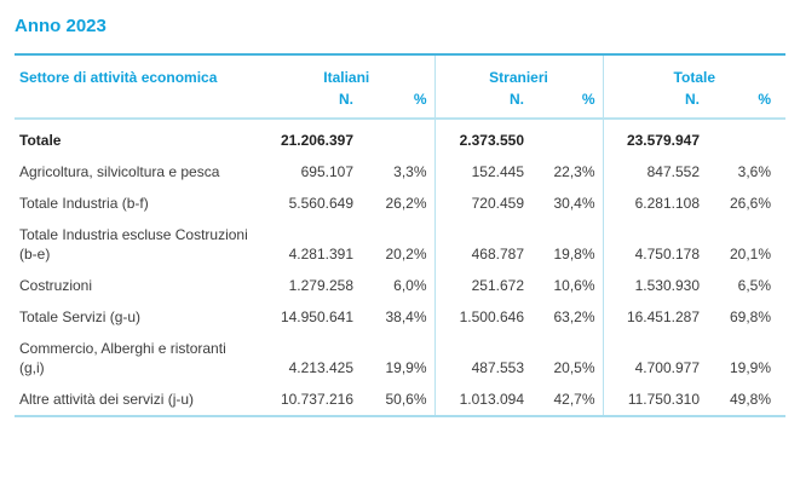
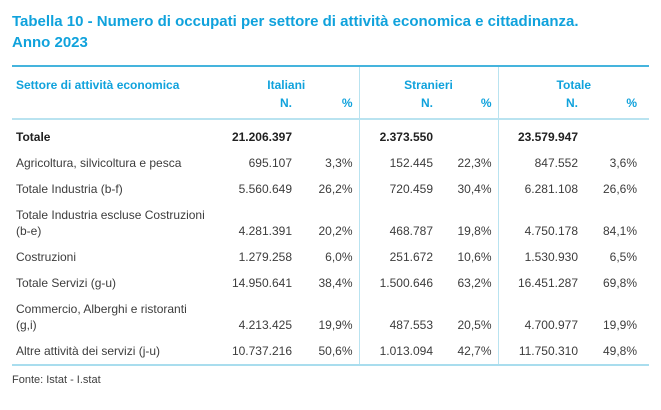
+ Tabella 10 - Numero di occupati per settore di attività economica e cittadinanza.
  Anno 2023
  Settore di attività economica	Italiani	Stranieri	Totale
  N.	%	N.	%	N.	%
  Totale	21.206.397		2.373.550		23.579.947
  Agricoltura, silvicoltura e pesca	695.107	3,3%	152.445	22,3%	847.552	3,6%
  Totale Industria (b-f)	5.560.649	26,2%	720.459	30,4%	6.281.108	26,6%
- Totale Industria escluse Costruzioni (b-e)	4.281.391	20,2%	468.787	19,8%	4.750.178	20,1%
+ Totale Industria escluse Costruzioni (b-e)	4.281.391	20,2%	468.787	19,8%	4.750.178	84,1%
  Costruzioni	1.279.258	6,0%	251.672	10,6%	1.530.930	6,5%
  Totale Servizi (g-u)	14.950.641	38,4%	1.500.646	63,2%	16.451.287	69,8%
  Commercio, Alberghi e ristoranti (g,i)	4.213.425	19,9%	487.553	20,5%	4.700.977	19,9%
  Altre attività dei servizi (j-u)	10.737.216	50,6%	1.013.094	42,7%	11.750.310	49,8%
+ Fonte: Istat - I.stat
